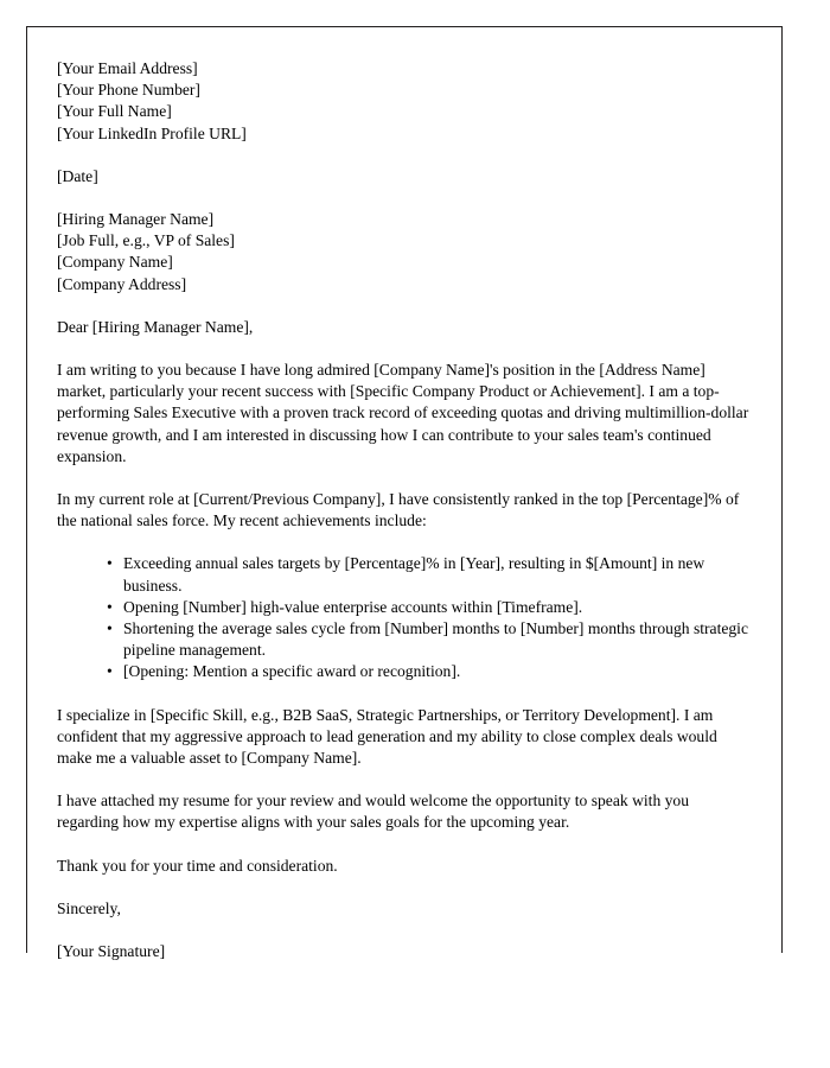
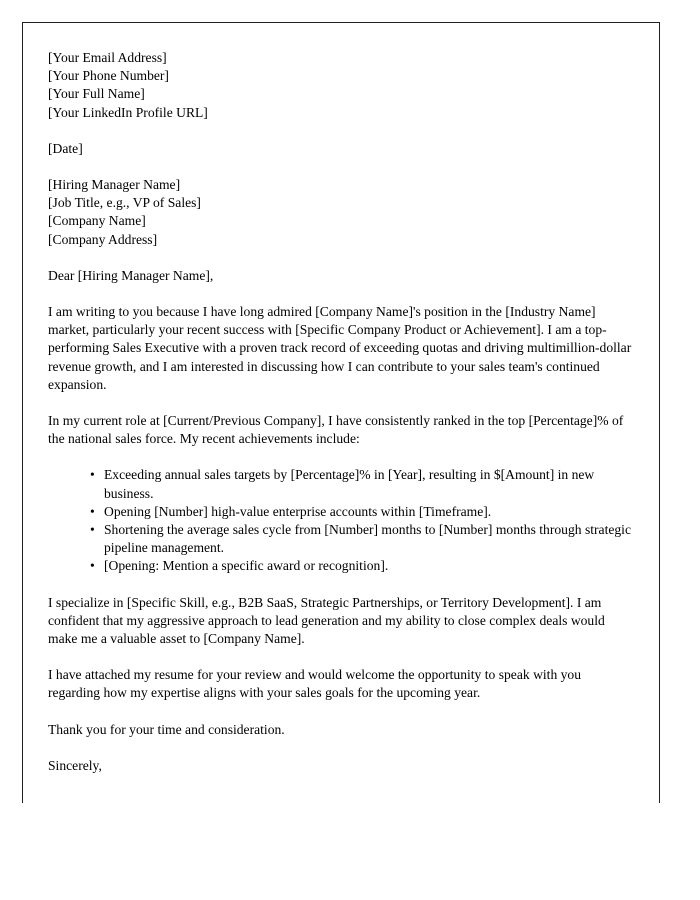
  [Your Email Address]
  [Your Phone Number]
  [Your Full Name]
  [Your LinkedIn Profile URL]
  [Date]
  [Hiring Manager Name]
- [Job Full, e.g., VP of Sales]
+ [Job Title, e.g., VP of Sales]
  [Company Name]
  [Company Address]
  Dear [Hiring Manager Name],
- I am writing to you because I have long admired [Company Name]'s position in the [Address Name] market, particularly your recent success with [Specific Company Product or Achievement]. I am a top-performing Sales Executive with a proven track record of exceeding quotas and driving multimillion-dollar revenue growth, and I am interested in discussing how I can contribute to your sales team's continued expansion.
+ I am writing to you because I have long admired [Company Name]'s position in the [Industry Name] market, particularly your recent success with [Specific Company Product or Achievement]. I am a top-performing Sales Executive with a proven track record of exceeding quotas and driving multimillion-dollar revenue growth, and I am interested in discussing how I can contribute to your sales team's continued expansion.
  In my current role at [Current/Previous Company], I have consistently ranked in the top [Percentage]% of the national sales force. My recent achievements include:
  Exceeding annual sales targets by [Percentage]% in [Year], resulting in $[Amount] in new business.
  Opening [Number] high-value enterprise accounts within [Timeframe].
  Shortening the average sales cycle from [Number] months to [Number] months through strategic pipeline management.
  [Opening: Mention a specific award or recognition].
  I specialize in [Specific Skill, e.g., B2B SaaS, Strategic Partnerships, or Territory Development]. I am confident that my aggressive approach to lead generation and my ability to close complex deals would make me a valuable asset to [Company Name].
  I have attached my resume for your review and would welcome the opportunity to speak with you regarding how my expertise aligns with your sales goals for the upcoming year.
  Thank you for your time and consideration.
  Sincerely,
- [Your Signature]
